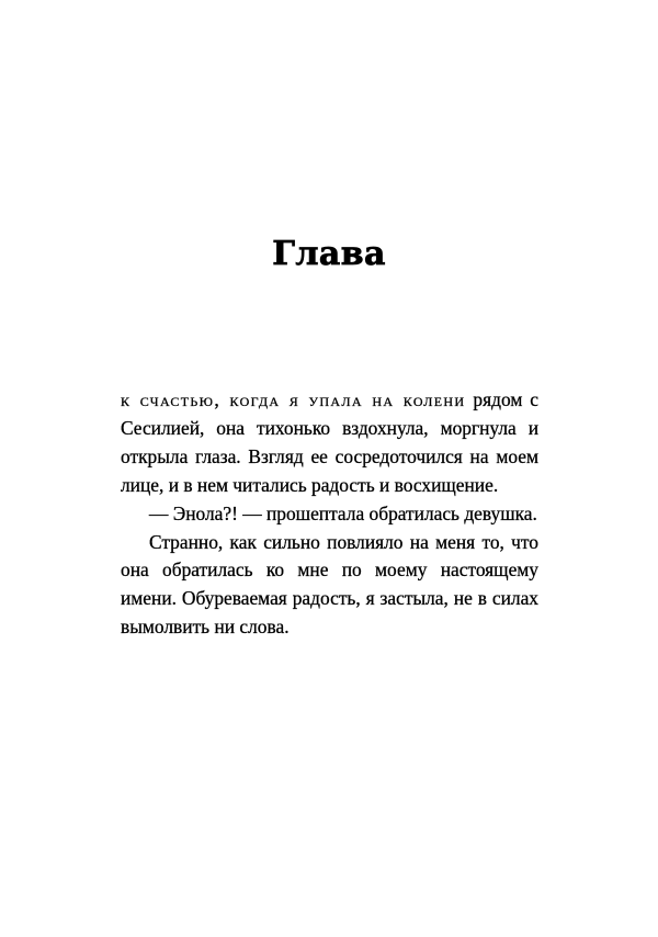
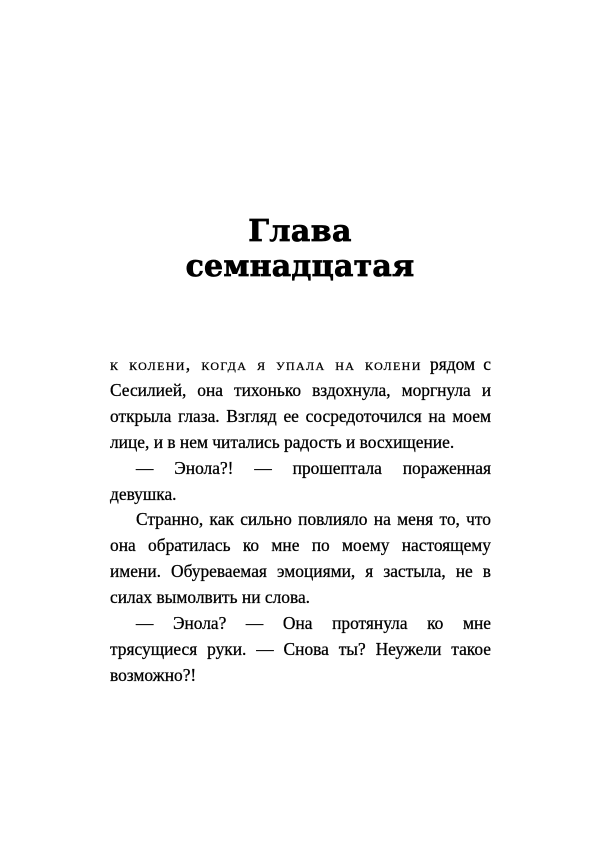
  Глава
+ семнадцатая
- к счастью, когда я упала на колени рядом с Сесилией, она тихонько вздохнула, моргнула и открыла глаза. Взгляд ее сосредоточился на моем лице, и в нем читались радость и восхищение.
+ к колени, когда я упала на колени рядом с Сесилией, она тихонько вздохнула, моргнула и открыла глаза. Взгляд ее сосредоточился на моем лице, и в нем читались радость и восхищение.
- — Энола?! — прошептала обратилась девушка.
+ — Энола?! — прошептала пораженная девушка.
- Странно, как сильно повлияло на меня то, что она обратилась ко мне по моему настоящему имени. Обуреваемая радость, я застыла, не в силах вымолвить ни слова.
+ Странно, как сильно повлияло на меня то, что она обратилась ко мне по моему настоящему имени. Обуреваемая эмоциями, я застыла, не в силах вымолвить ни слова.
+ — Энола? — Она протянула ко мне трясущиеся руки. — Снова ты? Неужели такое возможно?!
